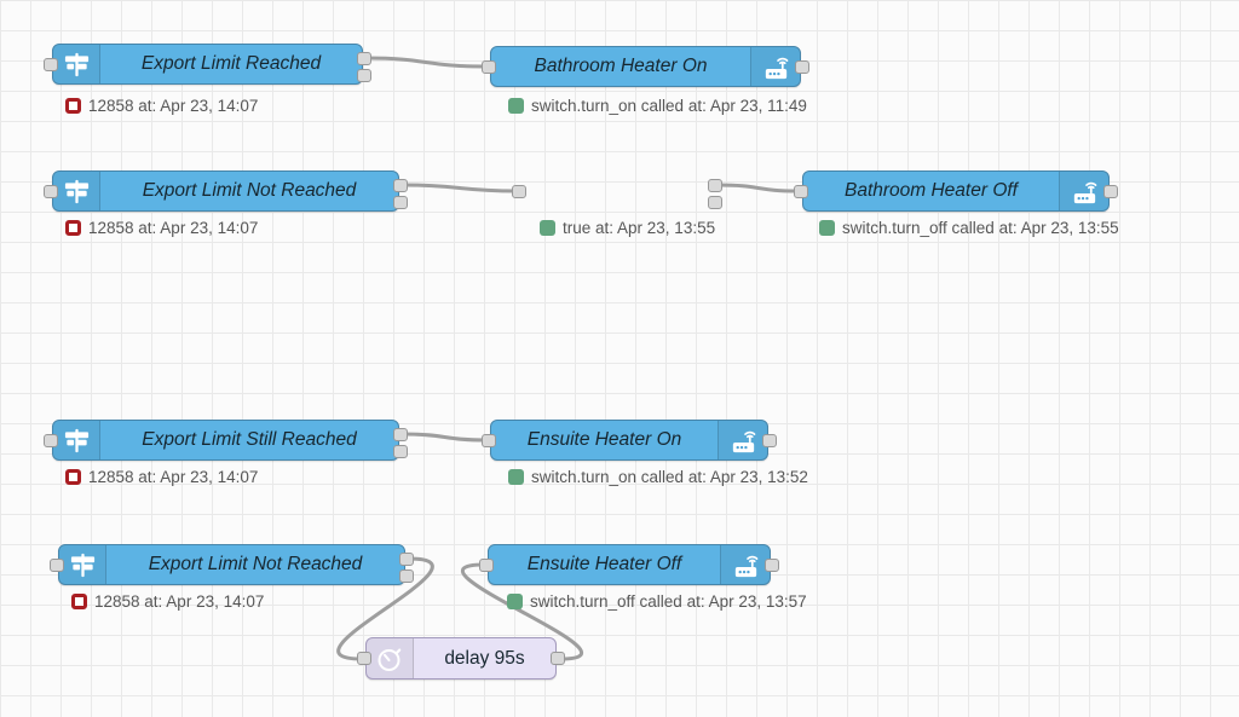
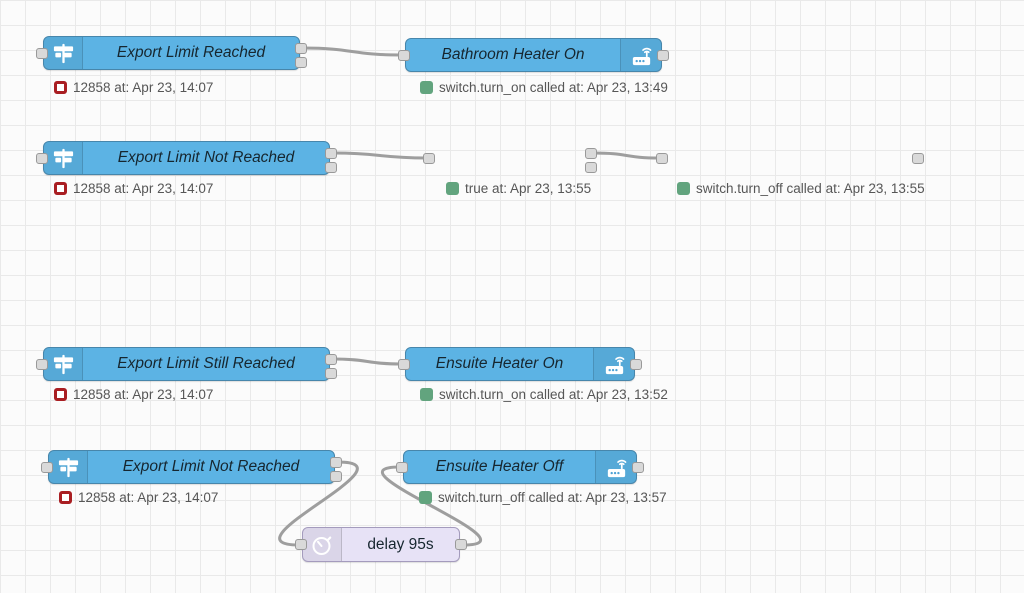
  Export Limit Reached
  12858 at: Apr 23, 14:07
  Bathroom Heater On
- switch.turn_on called at: Apr 23, 11:49
+ switch.turn_on called at: Apr 23, 13:49
  Export Limit Not Reached
  12858 at: Apr 23, 14:07
  true at: Apr 23, 13:55
- Bathroom Heater Off
  switch.turn_off called at: Apr 23, 13:55
  Export Limit Still Reached
  12858 at: Apr 23, 14:07
  Ensuite Heater On
  switch.turn_on called at: Apr 23, 13:52
  Export Limit Not Reached
  12858 at: Apr 23, 14:07
  Ensuite Heater Off
  switch.turn_off called at: Apr 23, 13:57
  delay 95s
